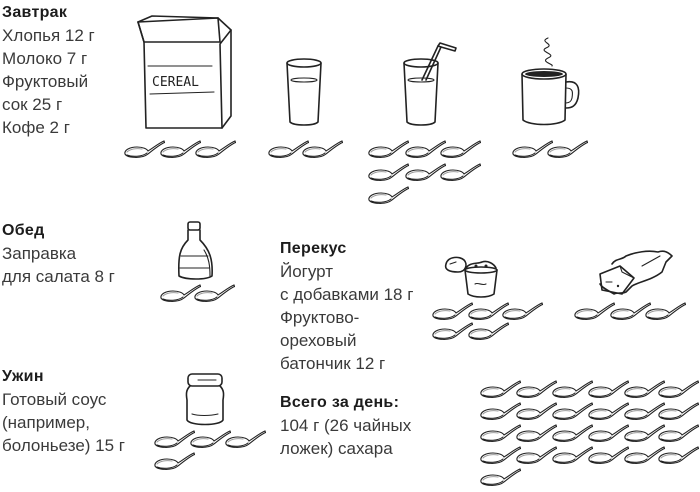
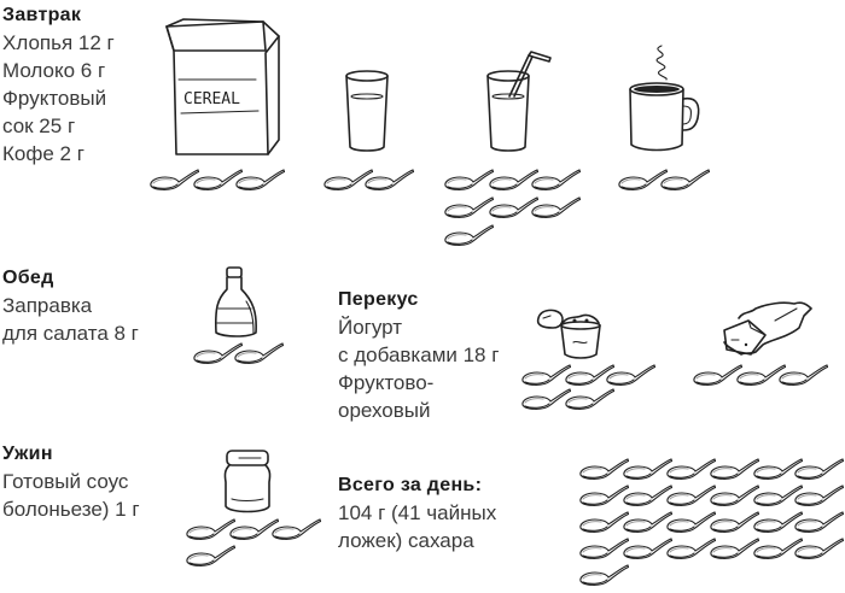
  Завтрак
  Хлопья 12 г
- Молоко 7 г
+ Молоко 6 г
  Фруктовый
  сок 25 г
  Кофе 2 г
  CEREAL
  Обед
  Заправка
  для салата 8 г
  Перекус
  Йогурт
  с добавками 18 г
  Фруктово-
  ореховый
- батончик 12 г
  Ужин
  Готовый соус
- (например,
- болоньезе) 15 г
+ болоньезе) 1 г
  Всего за день:
- 104 г (26 чайных
+ 104 г (41 чайных
  ложек) сахара
